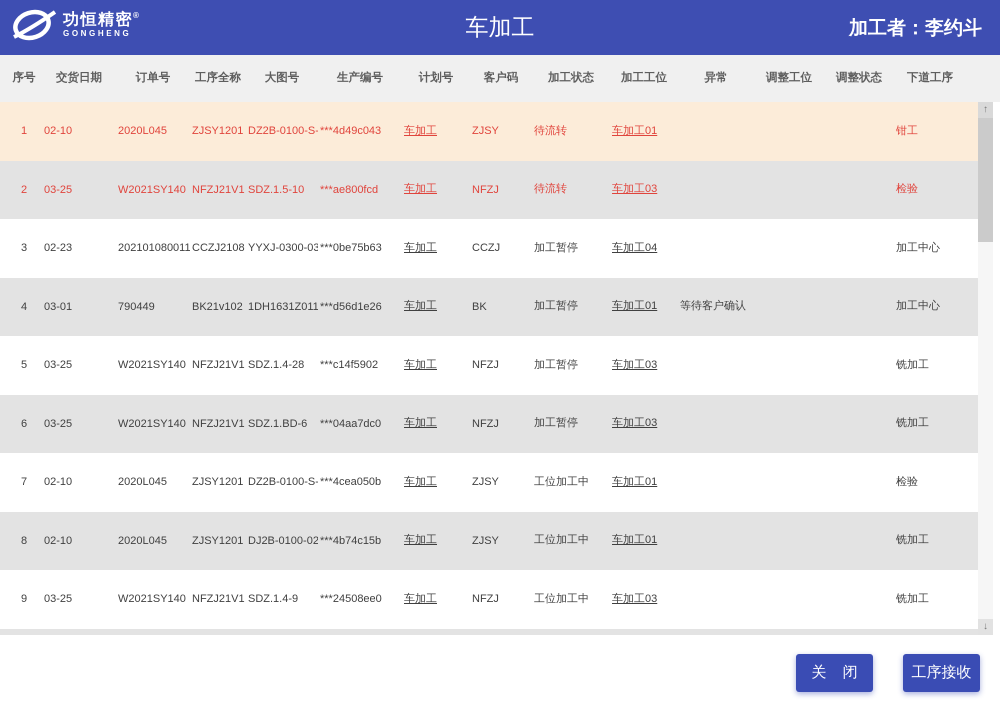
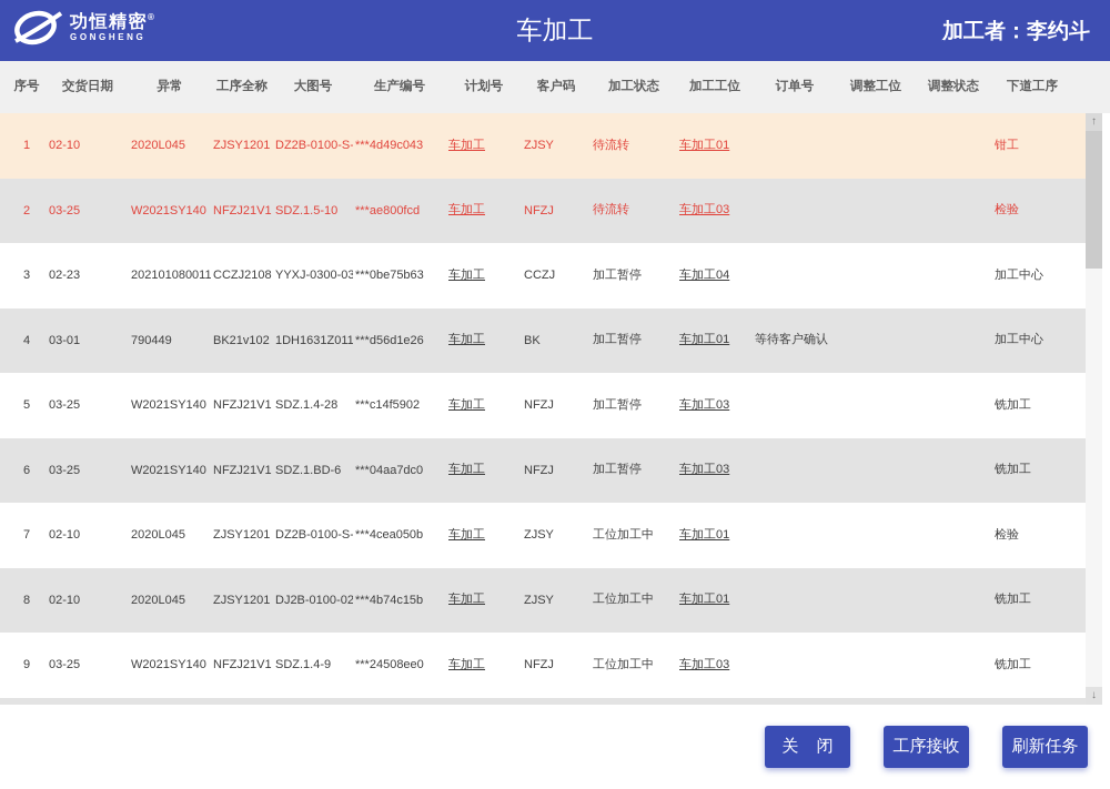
  功恒精密®
  GONGHENG
  车加工
  加工者：李约斗
  序号
  交货日期
- 订单号
+ 异常
  工序全称
  大图号
  生产编号
  计划号
  客户码
  加工状态
  加工工位
- 异常
+ 订单号
  调整工位
  调整状态
  下道工序
  1
  02-10
  2020L045
  ZJSY1201
  DZ2B-0100-S-
  ***4d49c043
  车加工
  ZJSY
  待流转
  车加工01
  钳工
  2
  03-25
  W2021SY140
  NFZJ21V1
  SDZ.1.5-10
  ***ae800fcd
  车加工
  NFZJ
  待流转
  车加工03
  检验
  3
  02-23
  202101080011
  CCZJ2108
  YYXJ-0300-03
  ***0be75b63
  车加工
  CCZJ
  加工暂停
  车加工04
  加工中心
  4
  03-01
  790449
  BK21v102
  1DH1631Z011
  ***d56d1e26
  车加工
  BK
  加工暂停
  车加工01
  等待客户确认
  加工中心
  5
  03-25
  W2021SY140
  NFZJ21V1
  SDZ.1.4-28
  ***c14f5902
  车加工
  NFZJ
  加工暂停
  车加工03
  铣加工
  6
  03-25
  W2021SY140
  NFZJ21V1
  SDZ.1.BD-6
  ***04aa7dc0
  车加工
  NFZJ
  加工暂停
  车加工03
  铣加工
  7
  02-10
  2020L045
  ZJSY1201
  DZ2B-0100-S-
  ***4cea050b
  车加工
  ZJSY
  工位加工中
  车加工01
  检验
  8
  02-10
  2020L045
  ZJSY1201
  DJ2B-0100-02
  ***4b74c15b
  车加工
  ZJSY
  工位加工中
  车加工01
  铣加工
  9
  03-25
  W2021SY140
  NFZJ21V1
  SDZ.1.4-9
  ***24508ee0
  车加工
  NFZJ
  工位加工中
  车加工03
  铣加工
  ↑
  ↓
  关 闭
  工序接收
+ 刷新任务
